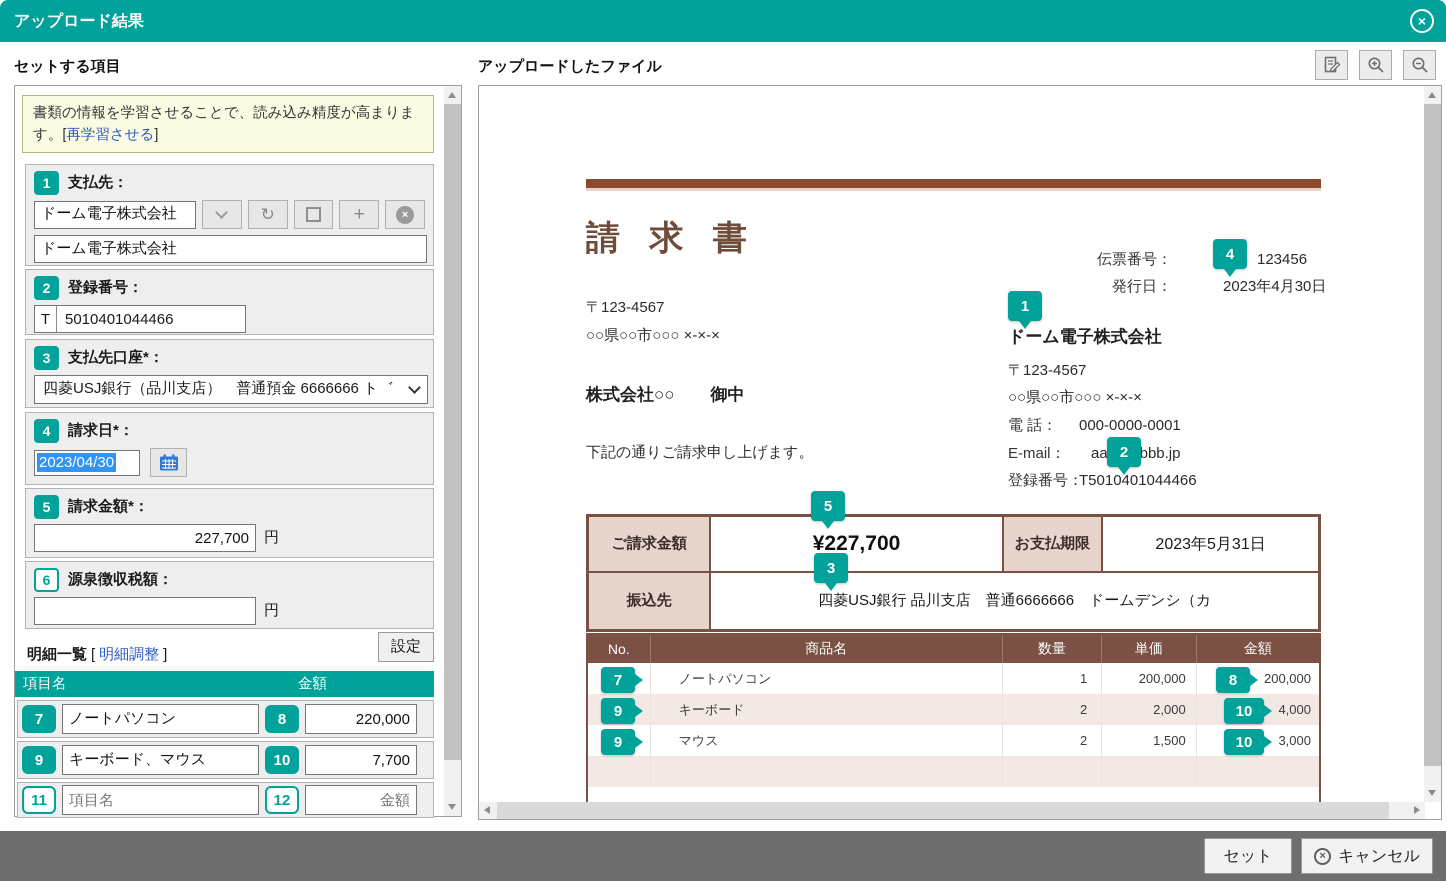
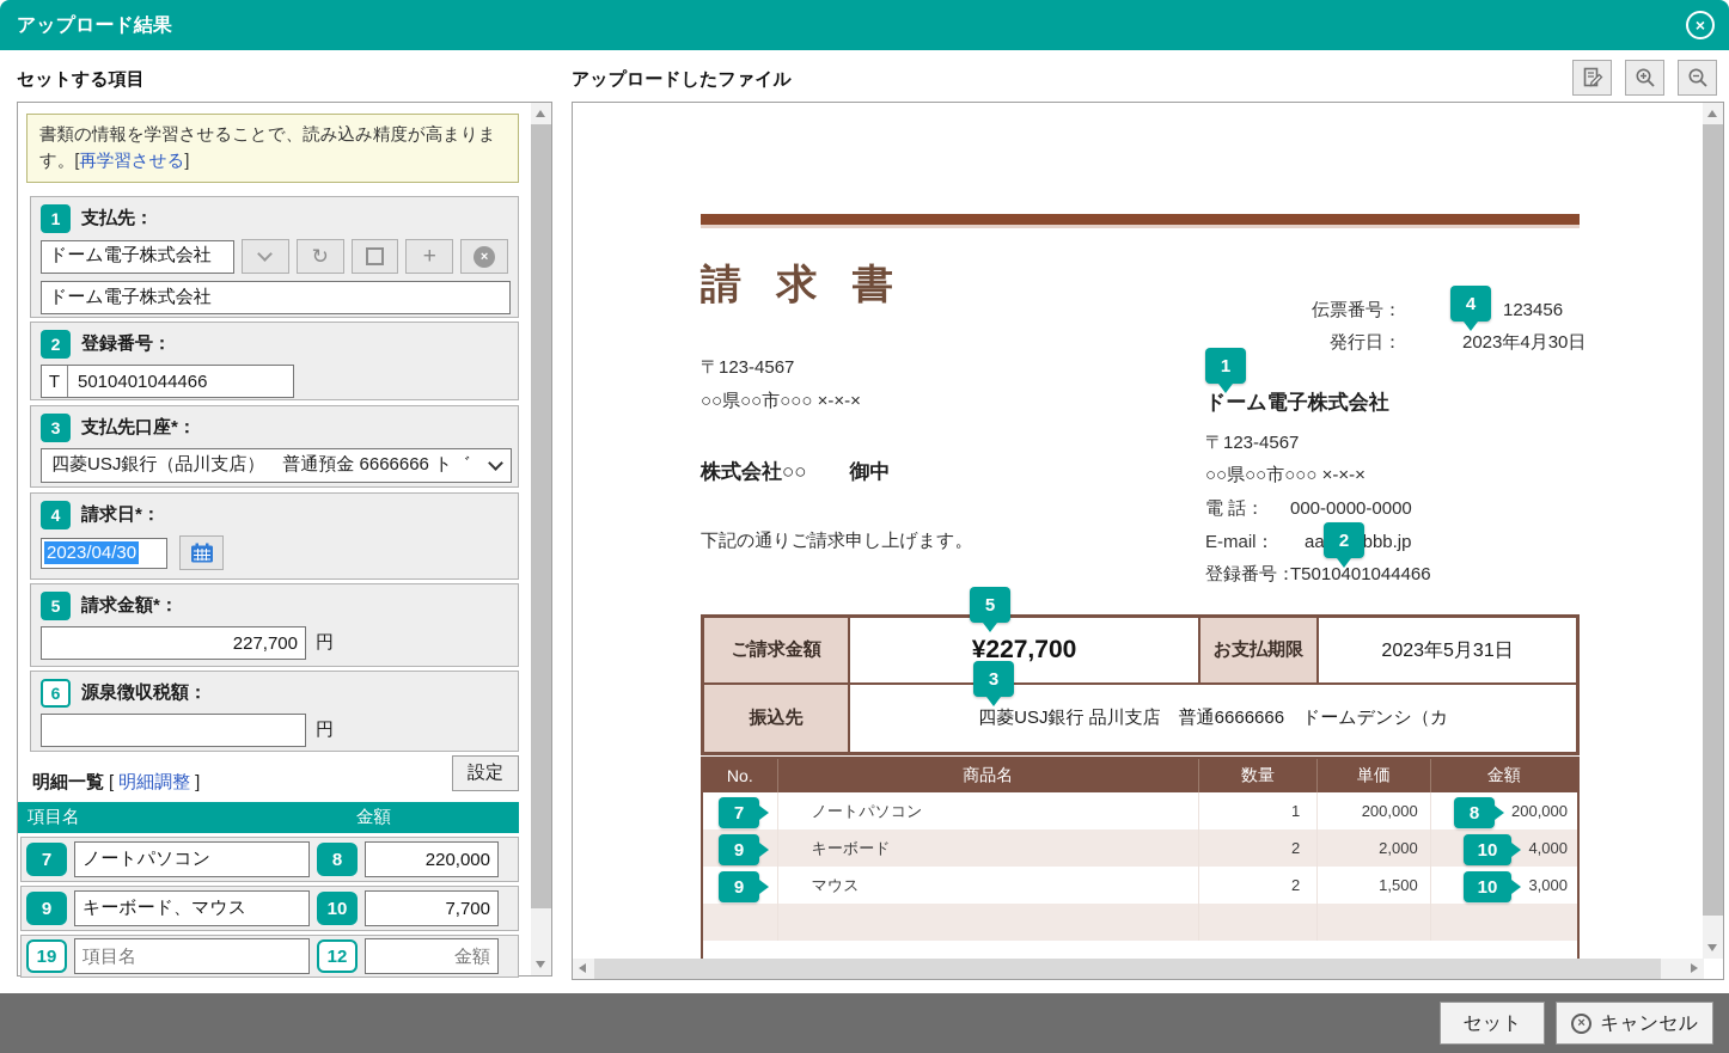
  アップロード結果
  ×
  セットする項目
  書類の情報を学習させることで、読み込み精度が高まります。[再学習させる]
  1
  支払先：
  ドーム電子株式会社
  ↻
  +
  ×
  ドーム電子株式会社
  2
  登録番号：
  T
  5010401044466
  3
  支払先口座*：
  四菱USJ銀行（品川支店） 普通預金 6666666 ト゛
  4
  請求日*：
  2023/04/30
  5
  請求金額*：
  227,700
  円
  6
  源泉徴収税額：
  円
  明細一覧
  [
  明細調整
  ]
  設定
  項目名
  金額
  7
  ノートパソコン
  8
  220,000
  9
  キーボード、マウス
  10
  7,700
- 11
+ 19
  項目名
  12
  金額
  アップロードしたファイル
  請 求 書
  伝票番号：
  123456
  発行日：
  2023年4月30日
  〒123-4567
  ○○県○○市○○○ ×-×-×
  株式会社○○
  御中
  下記の通りご請求申し上げます。
  ドーム電子株式会社
  〒123-4567
  ○○県○○市○○○ ×-×-×
  電 話：
- 000-0000-0001
+ 000-0000-0000
  E-mail：
  aabbb.jp
  登録番号：
  T5010401044466
  ご請求金額
  ¥227,700
  お支払期限
  2023年5月31日
  振込先
  四菱USJ銀行 品川支店 普通6666666 ドームデンシ（カ
  No.
  商品名
  数量
  単価
  金額
  ノートパソコン
  1
  200,000
  200,000
  キーボード
  2
  2,000
  4,000
  マウス
  2
  1,500
  3,000
  4
  1
  2
  5
  3
  7
  8
  9
  10
  9
  10
  セット
  ×
  キャンセル
